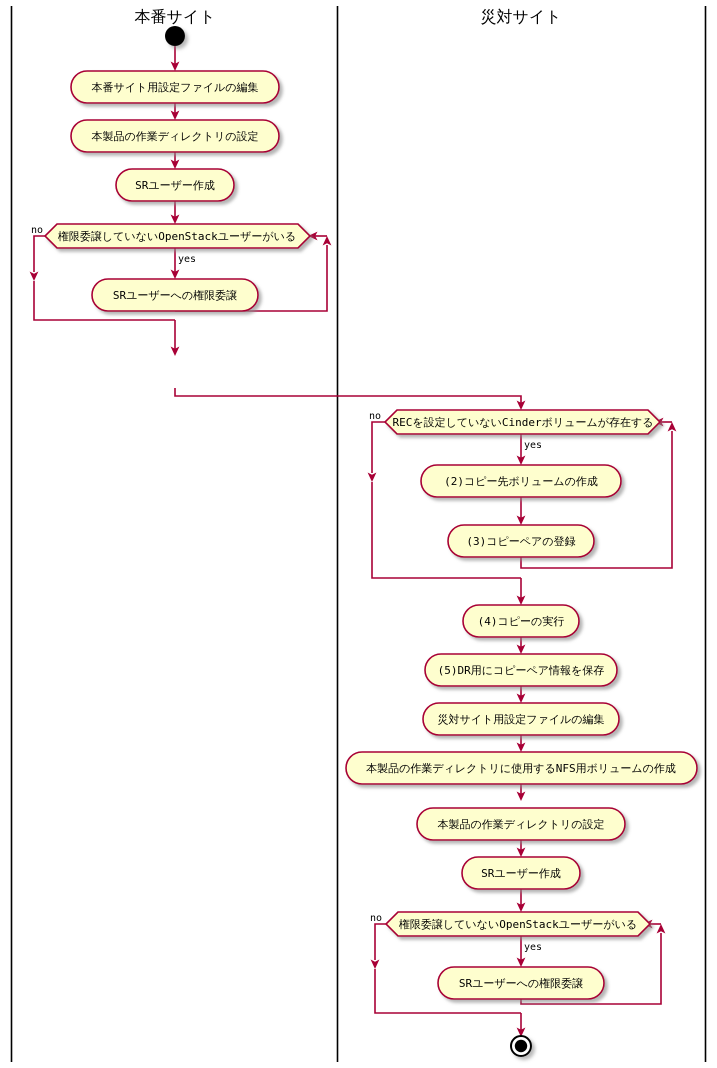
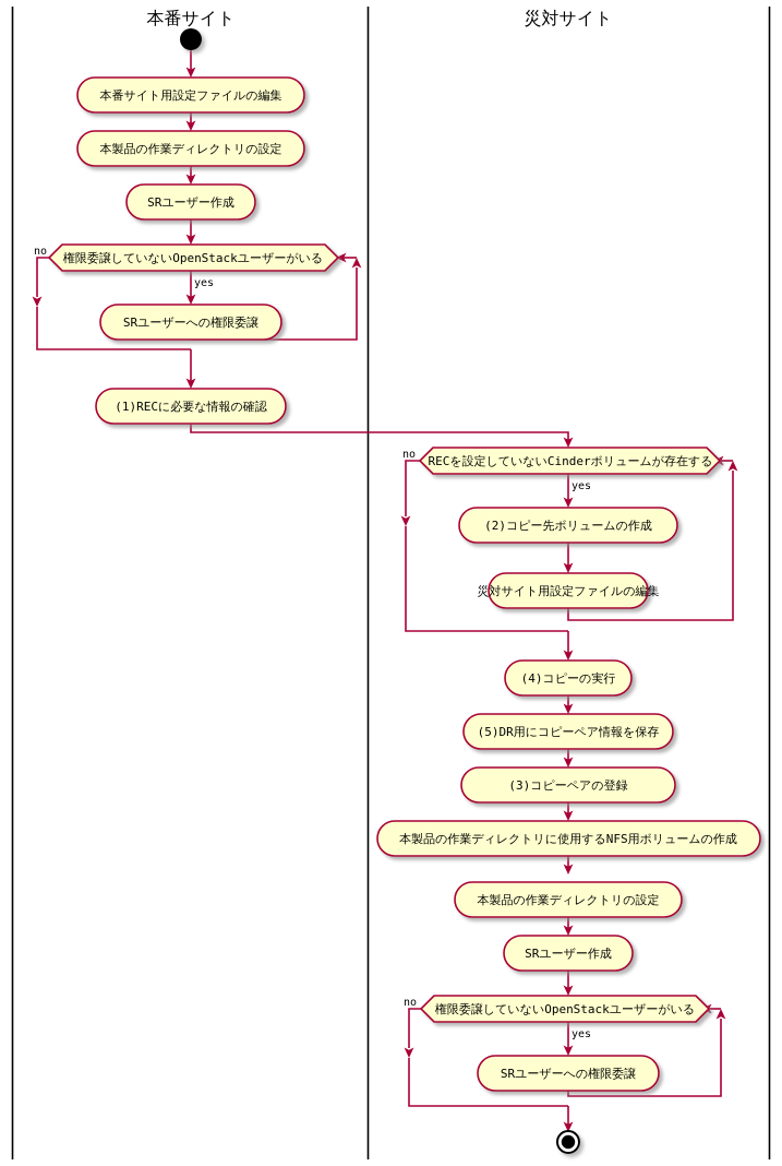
  本番サイト
  災対サイト
  本番サイト用設定ファイルの編集
  本製品の作業ディレクトリの設定
  SRユーザー作成
  権限委譲していないOpenStackユーザーがいる
  no
  yes
  SRユーザーへの権限委譲
+ (1)RECに必要な情報の確認
  RECを設定していないCinderボリュームが存在する
  no
  yes
  (2)コピー先ボリュームの作成
- (3)コピーペアの登録
+ 災対サイト用設定ファイルの編集
  (4)コピーの実行
  (5)DR用にコピーペア情報を保存
- 災対サイト用設定ファイルの編集
+ (3)コピーペアの登録
  本製品の作業ディレクトリに使用するNFS用ボリュームの作成
  本製品の作業ディレクトリの設定
  SRユーザー作成
  権限委譲していないOpenStackユーザーがいる
  no
  yes
  SRユーザーへの権限委譲
